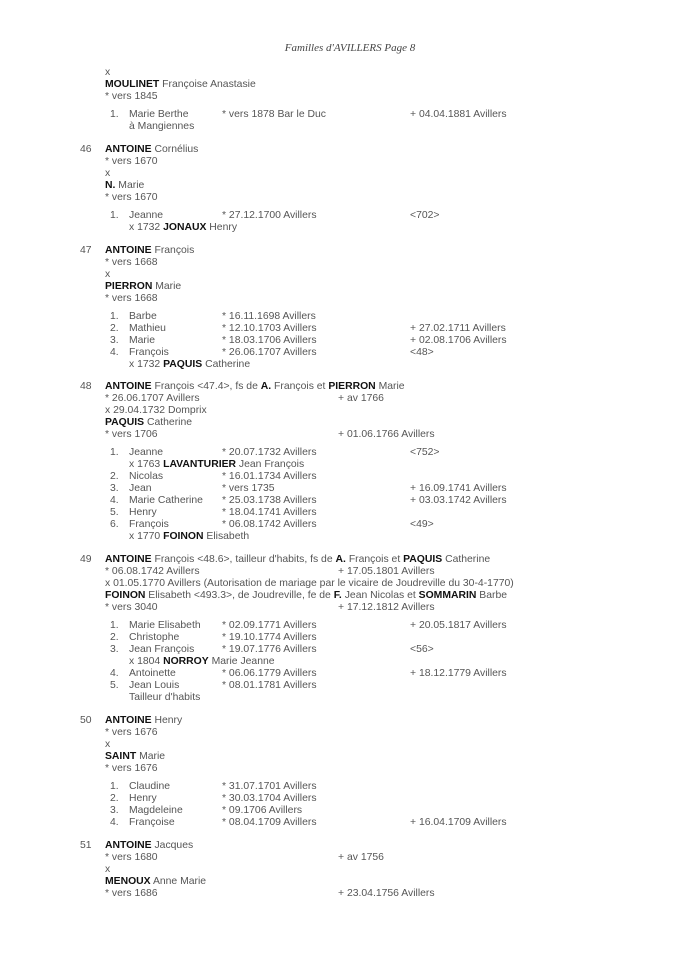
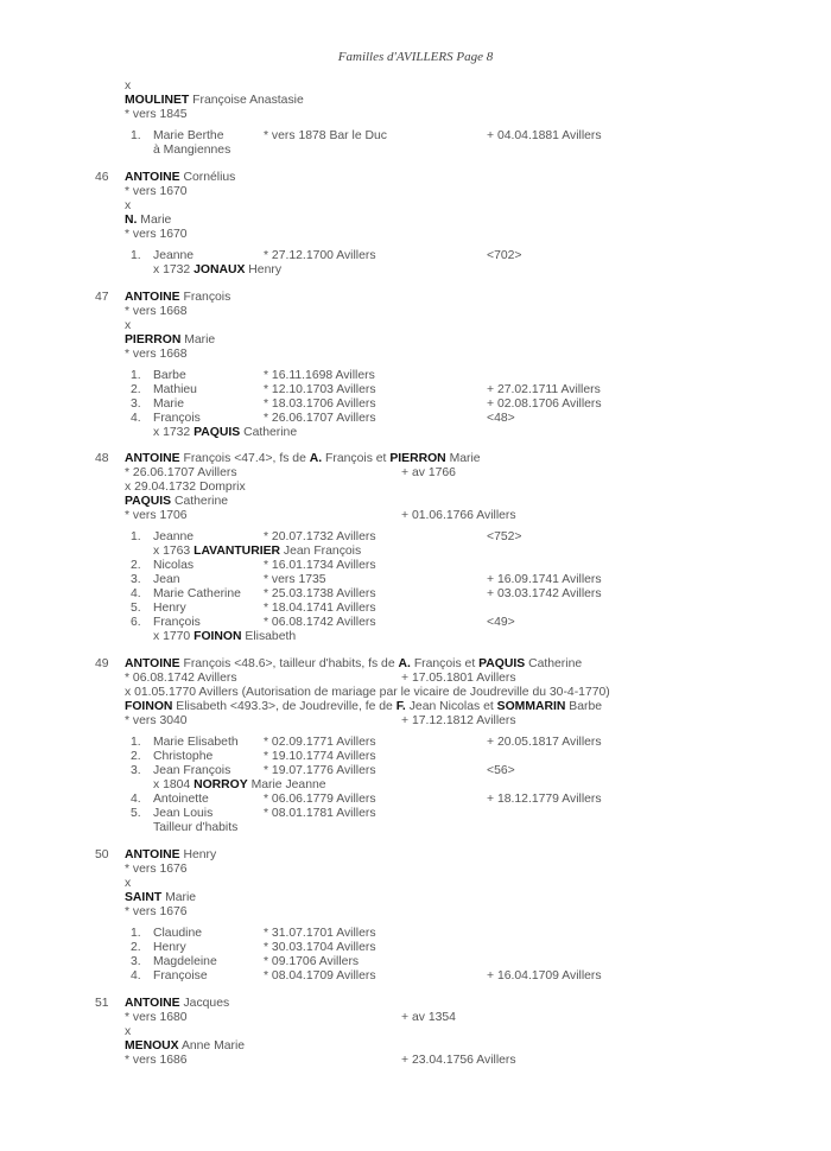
  Familles d'AVILLERS Page 8
  x
  MOULINET Françoise Anastasie
  * vers 1845
  1.
  Marie Berthe
  * vers 1878 Bar le Duc
  + 04.04.1881 Avillers
  à Mangiennes
  46
  ANTOINE Cornélius
  * vers 1670
  x
  N. Marie
  * vers 1670
  1.
  Jeanne
  * 27.12.1700 Avillers
  <702>
  x 1732 JONAUX Henry
  47
  ANTOINE François
  * vers 1668
  x
  PIERRON Marie
  * vers 1668
  1.
  Barbe
  * 16.11.1698 Avillers
  2.
  Mathieu
  * 12.10.1703 Avillers
  + 27.02.1711 Avillers
  3.
  Marie
  * 18.03.1706 Avillers
  + 02.08.1706 Avillers
  4.
  François
  * 26.06.1707 Avillers
  <48>
  x 1732 PAQUIS Catherine
  48
  ANTOINE François <47.4>, fs de A. François et PIERRON Marie
  * 26.06.1707 Avillers
  + av 1766
  x 29.04.1732 Domprix
  PAQUIS Catherine
  * vers 1706
  + 01.06.1766 Avillers
  1.
  Jeanne
  * 20.07.1732 Avillers
  <752>
  x 1763 LAVANTURIER Jean François
  2.
  Nicolas
  * 16.01.1734 Avillers
  3.
  Jean
  * vers 1735
  + 16.09.1741 Avillers
  4.
  Marie Catherine
  * 25.03.1738 Avillers
  + 03.03.1742 Avillers
  5.
  Henry
  * 18.04.1741 Avillers
  6.
  François
  * 06.08.1742 Avillers
  <49>
  x 1770 FOINON Elisabeth
  49
  ANTOINE François <48.6>, tailleur d'habits, fs de A. François et PAQUIS Catherine
  * 06.08.1742 Avillers
  + 17.05.1801 Avillers
  x 01.05.1770 Avillers (Autorisation de mariage par le vicaire de Joudreville du 30-4-1770)
  FOINON Elisabeth <493.3>, de Joudreville, fe de F. Jean Nicolas et SOMMARIN Barbe
  * vers 3040
  + 17.12.1812 Avillers
  1.
  Marie Elisabeth
  * 02.09.1771 Avillers
  + 20.05.1817 Avillers
  2.
  Christophe
  * 19.10.1774 Avillers
  3.
  Jean François
  * 19.07.1776 Avillers
  <56>
  x 1804 NORROY Marie Jeanne
  4.
  Antoinette
  * 06.06.1779 Avillers
  + 18.12.1779 Avillers
  5.
  Jean Louis
  * 08.01.1781 Avillers
  Tailleur d'habits
  50
  ANTOINE Henry
  * vers 1676
  x
  SAINT Marie
  * vers 1676
  1.
  Claudine
  * 31.07.1701 Avillers
  2.
  Henry
  * 30.03.1704 Avillers
  3.
  Magdeleine
  * 09.1706 Avillers
  4.
  Françoise
  * 08.04.1709 Avillers
  + 16.04.1709 Avillers
  51
  ANTOINE Jacques
  * vers 1680
- + av 1756
+ + av 1354
  x
  MENOUX Anne Marie
  * vers 1686
  + 23.04.1756 Avillers
